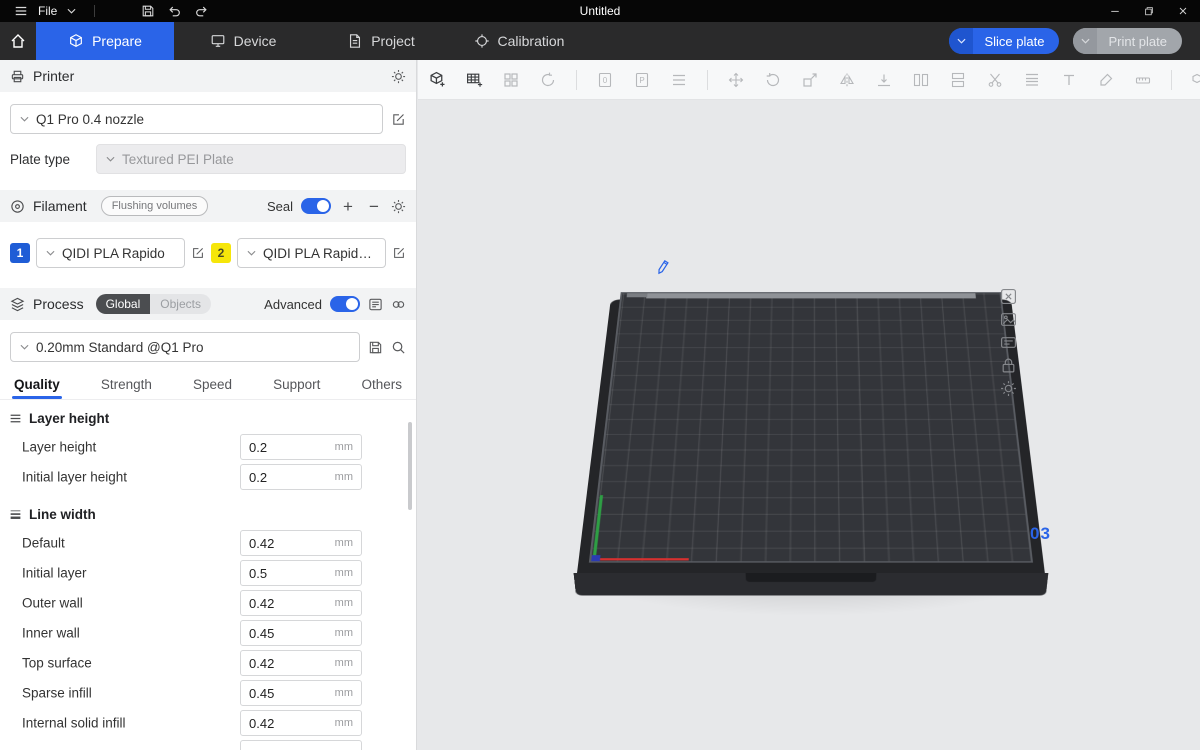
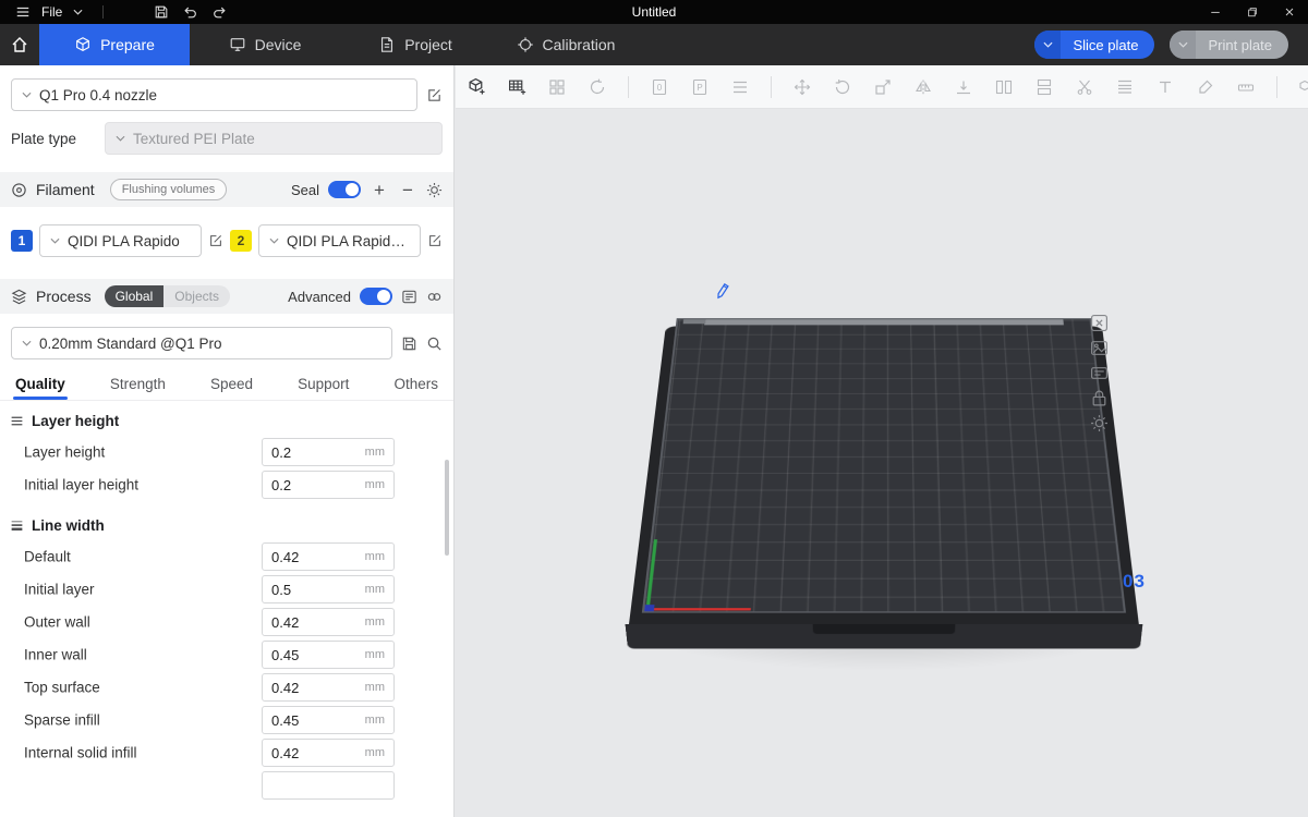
  File
  Untitled
  Prepare
  Device
  Project
  Calibration
  Slice plate
  Print plate
- Printer
  Q1 Pro 0.4 nozzle
  Plate type
  Textured PEI Plate
  Filament
  Flushing volumes
  Seal
  +
  −
  1
  QIDI PLA Rapido
  2
  QIDI PLA Rapido M
  Process
  Global
  Objects
  Advanced
  0.20mm Standard @Q1 Pro
  Quality
  Strength
  Speed
  Support
  Others
  Layer height
  Layer height
  0.2
  mm
  Initial layer height
  0.2
  mm
  Line width
  Default
  0.42
  mm
  Initial layer
  0.5
  mm
  Outer wall
  0.42
  mm
  Inner wall
  0.45
  mm
  Top surface
  0.42
  mm
  Sparse infill
  0.45
  mm
  Internal solid infill
  0.42
  mm
  0
  P
  03
